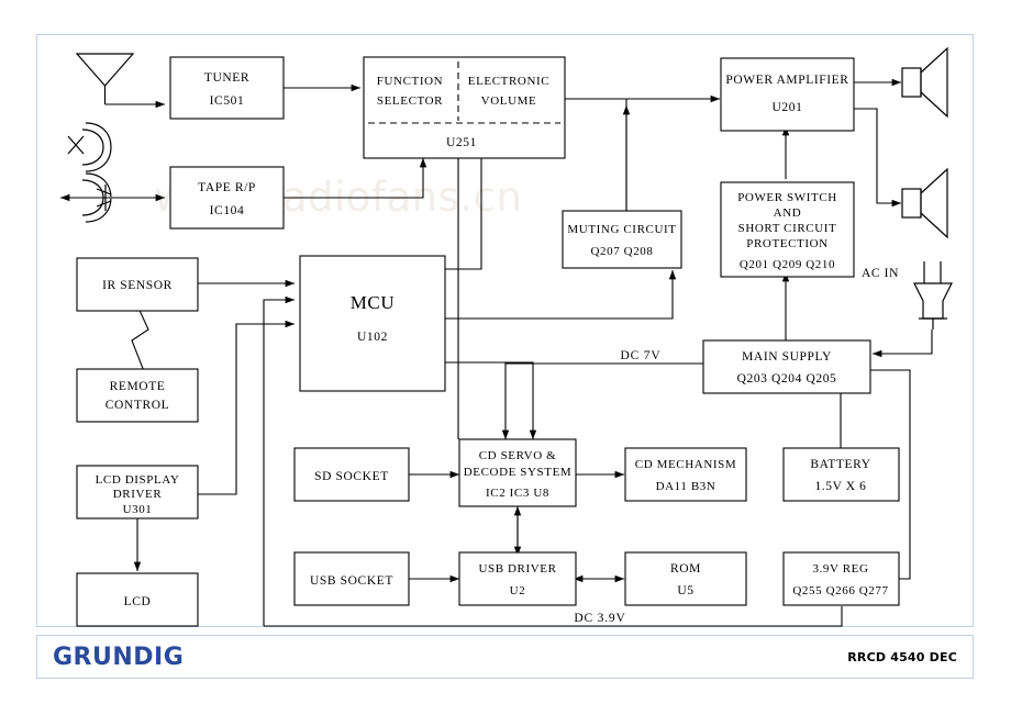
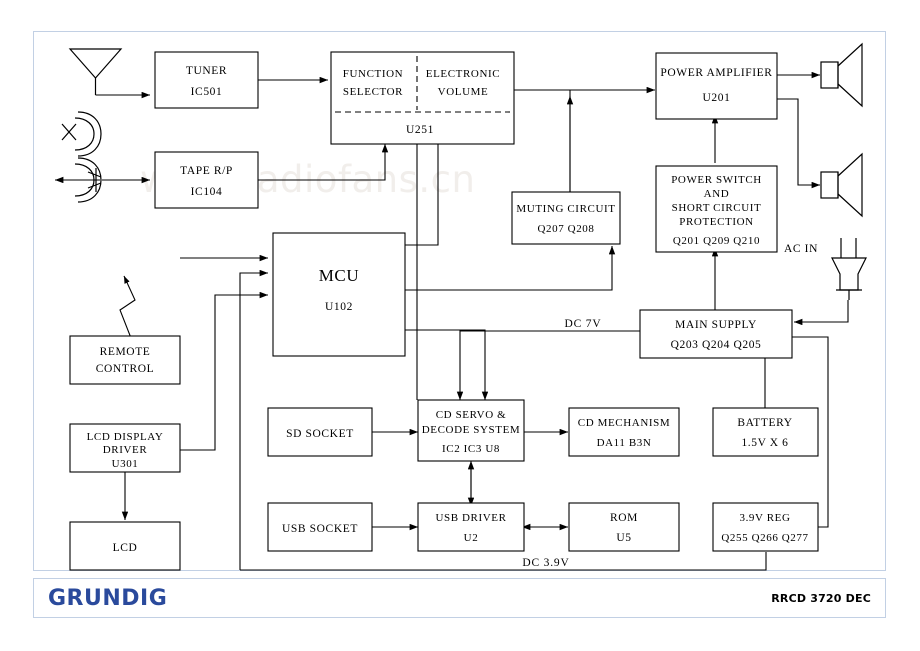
  TUNER
  IC501
  TAPE R/P
  IC104
  FUNCTION
  SELECTOR
  ELECTRONIC
  VOLUME
  U251
  POWER AMPLIFIER
  U201
  POWER SWITCH
  AND
  SHORT CIRCUIT
  PROTECTION
  Q201 Q209 Q210
  MUTING CIRCUIT
  Q207 Q208
- IR SENSOR
  REMOTE
  CONTROL
  MCU
  U102
  LCD DISPLAY
  DRIVER
  U301
  LCD
  SD SOCKET
  USB SOCKET
  CD SERVO &
  DECODE SYSTEM
  IC2 IC3 U8
  CD MECHANISM
  DA11 B3N
  USB DRIVER
  U2
  ROM
  U5
  MAIN SUPPLY
  Q203 Q204 Q205
  BATTERY
  1.5V X 6
  3.9V REG
  Q255 Q266 Q277
  AC IN
  DC 7V
  DC 3.9V
  GRUNDIG
- RRCD 4540 DEC
+ RRCD 3720 DEC
